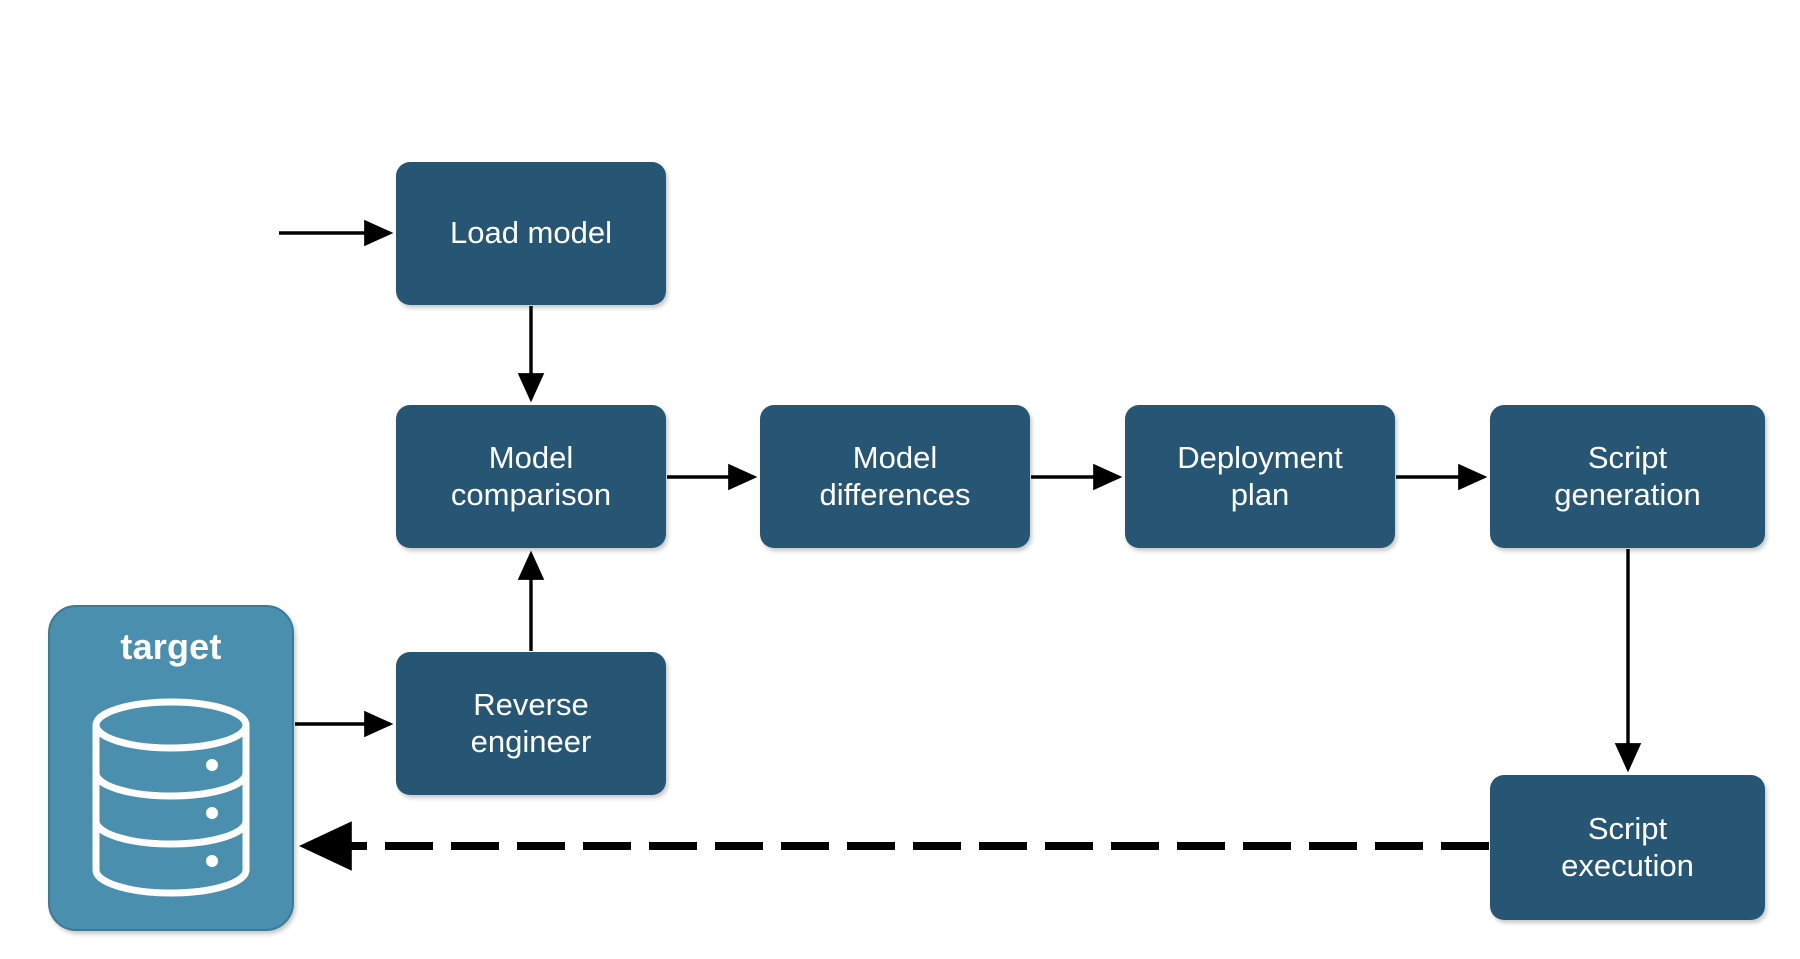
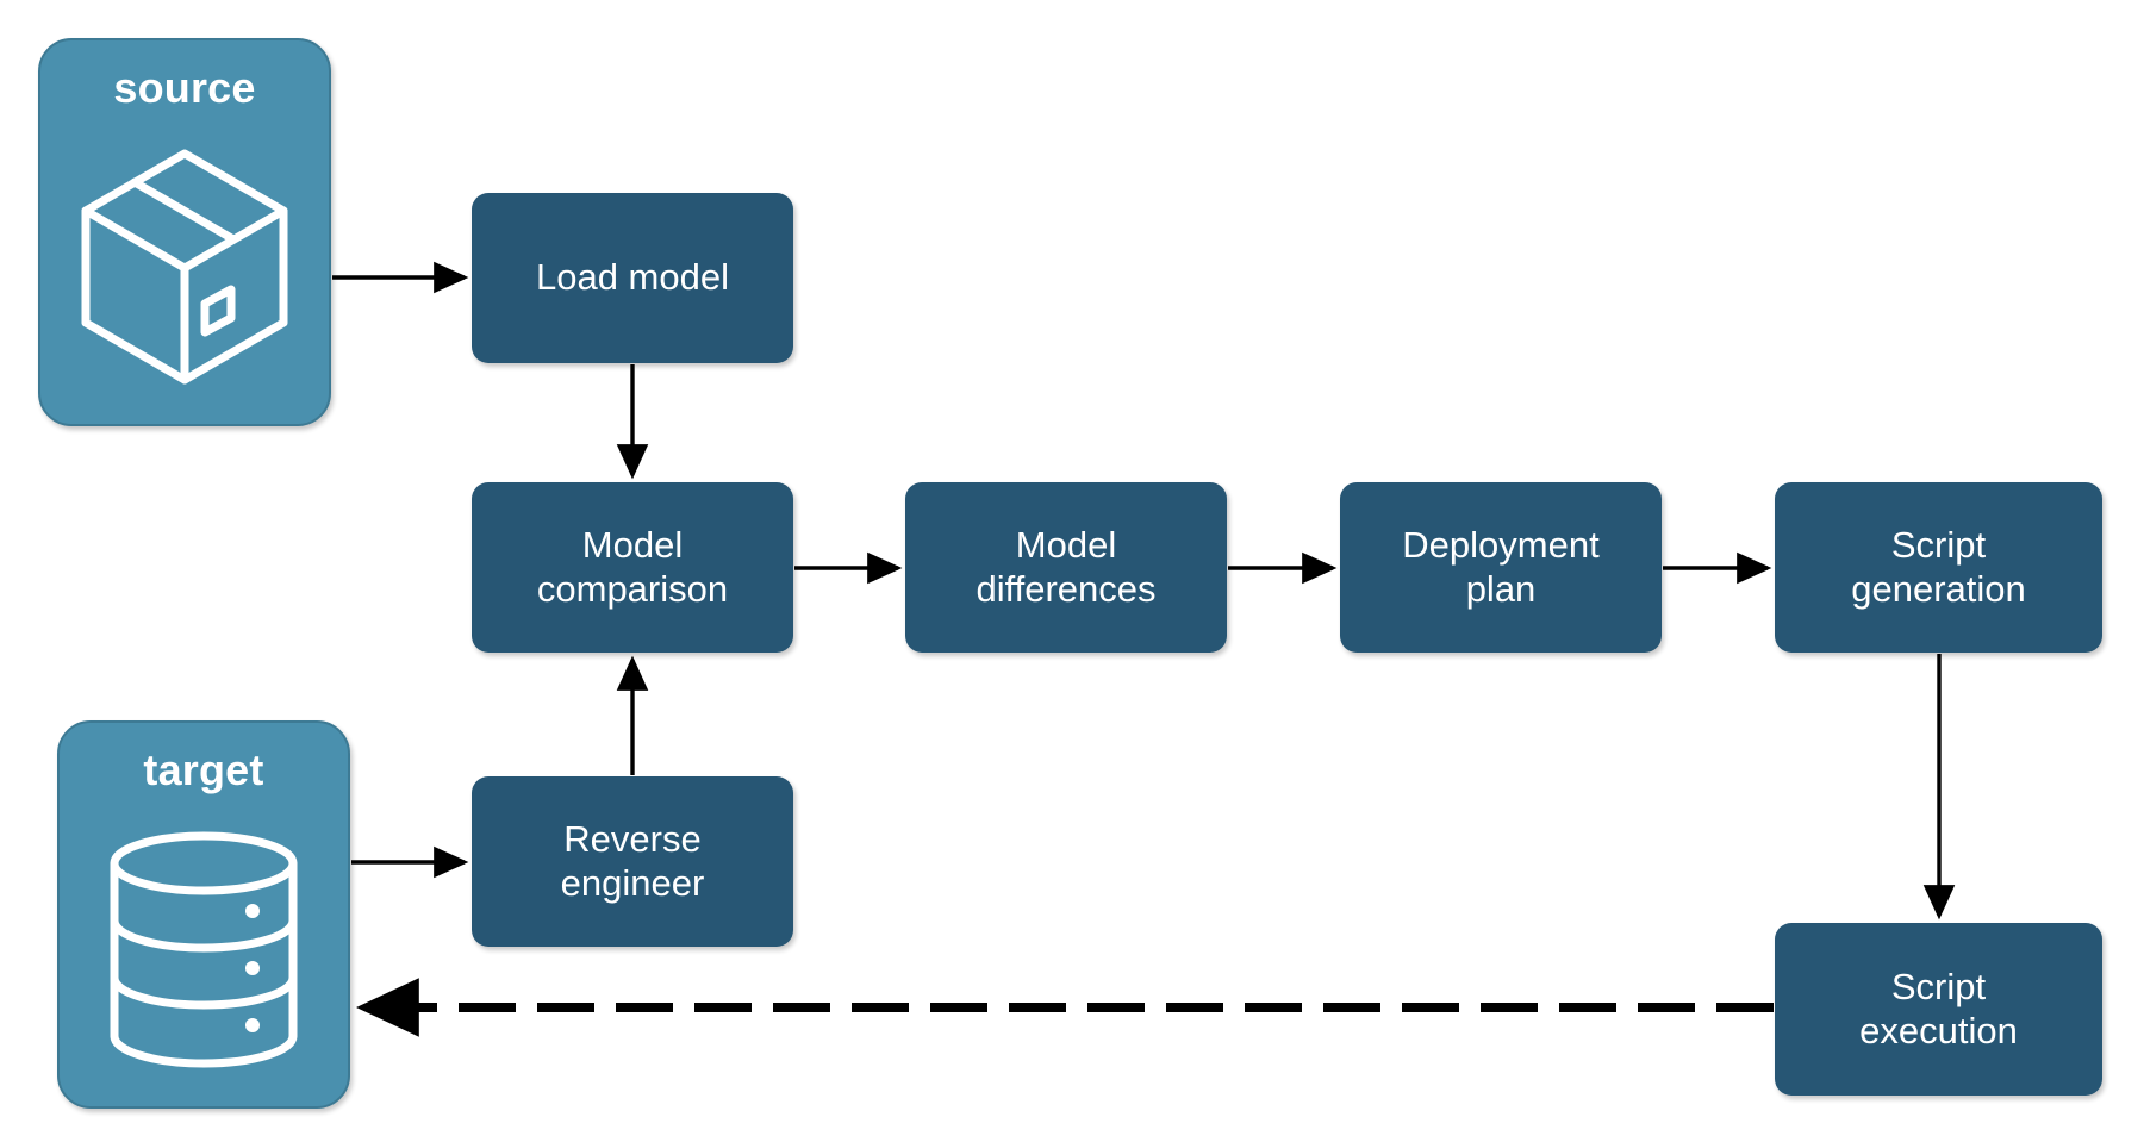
+ source
  target
  Load model
  Model
  comparison
  Model
  differences
  Deployment
  plan
  Script
  generation
  Reverse
  engineer
  Script
  execution
